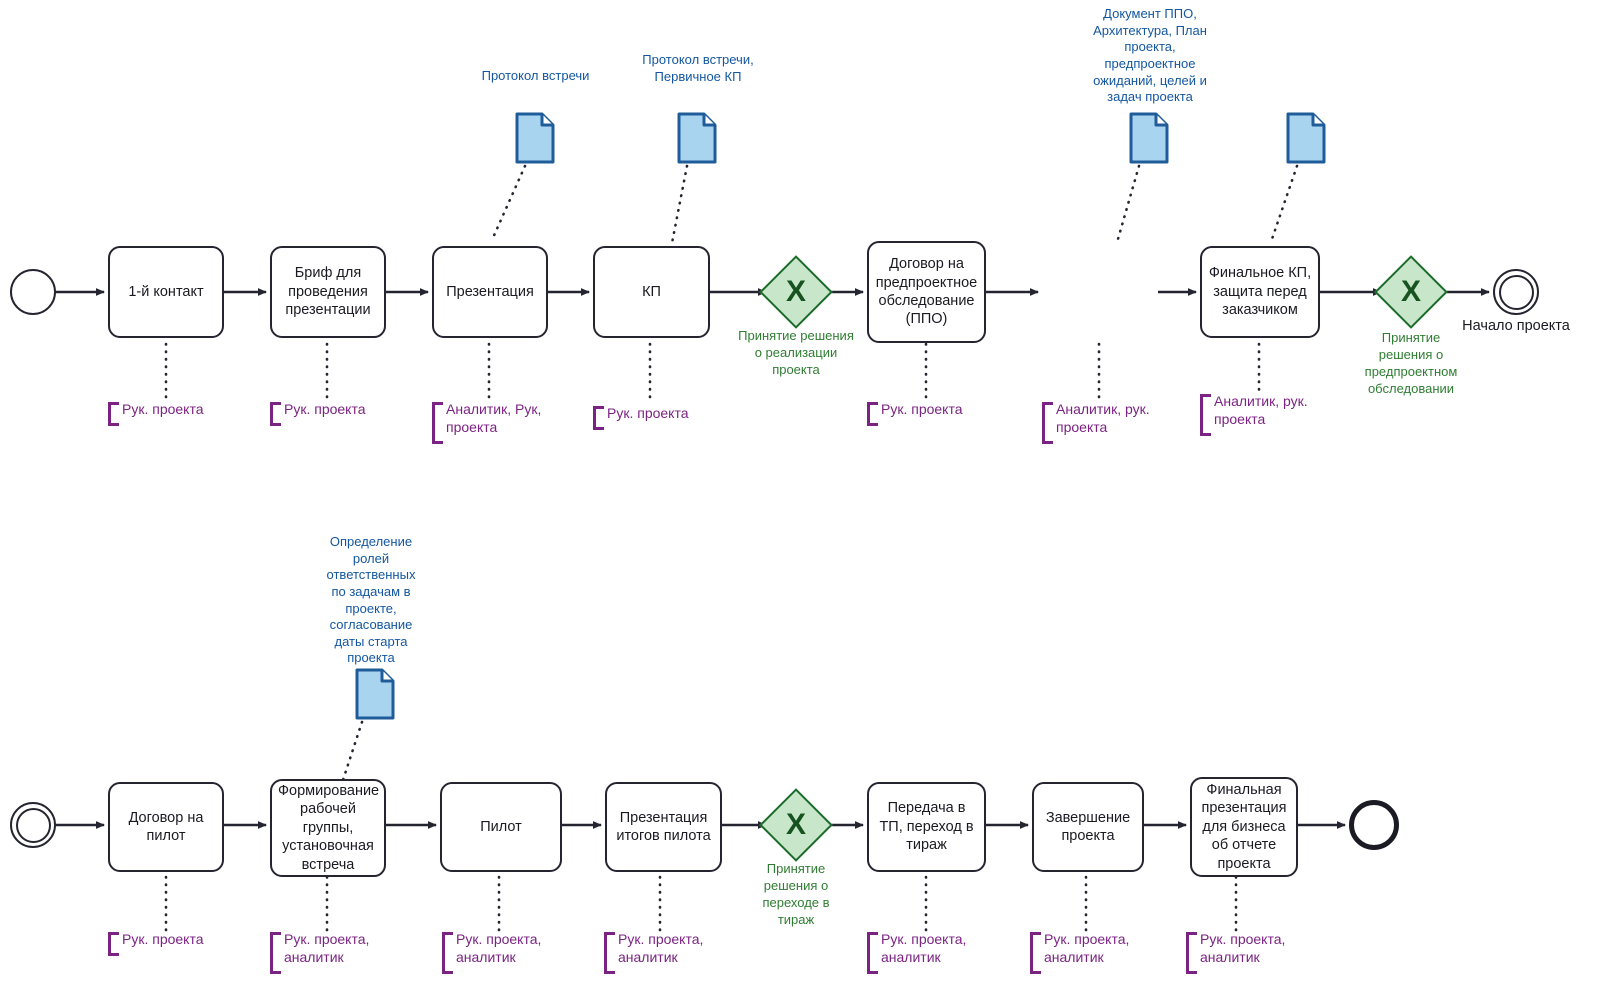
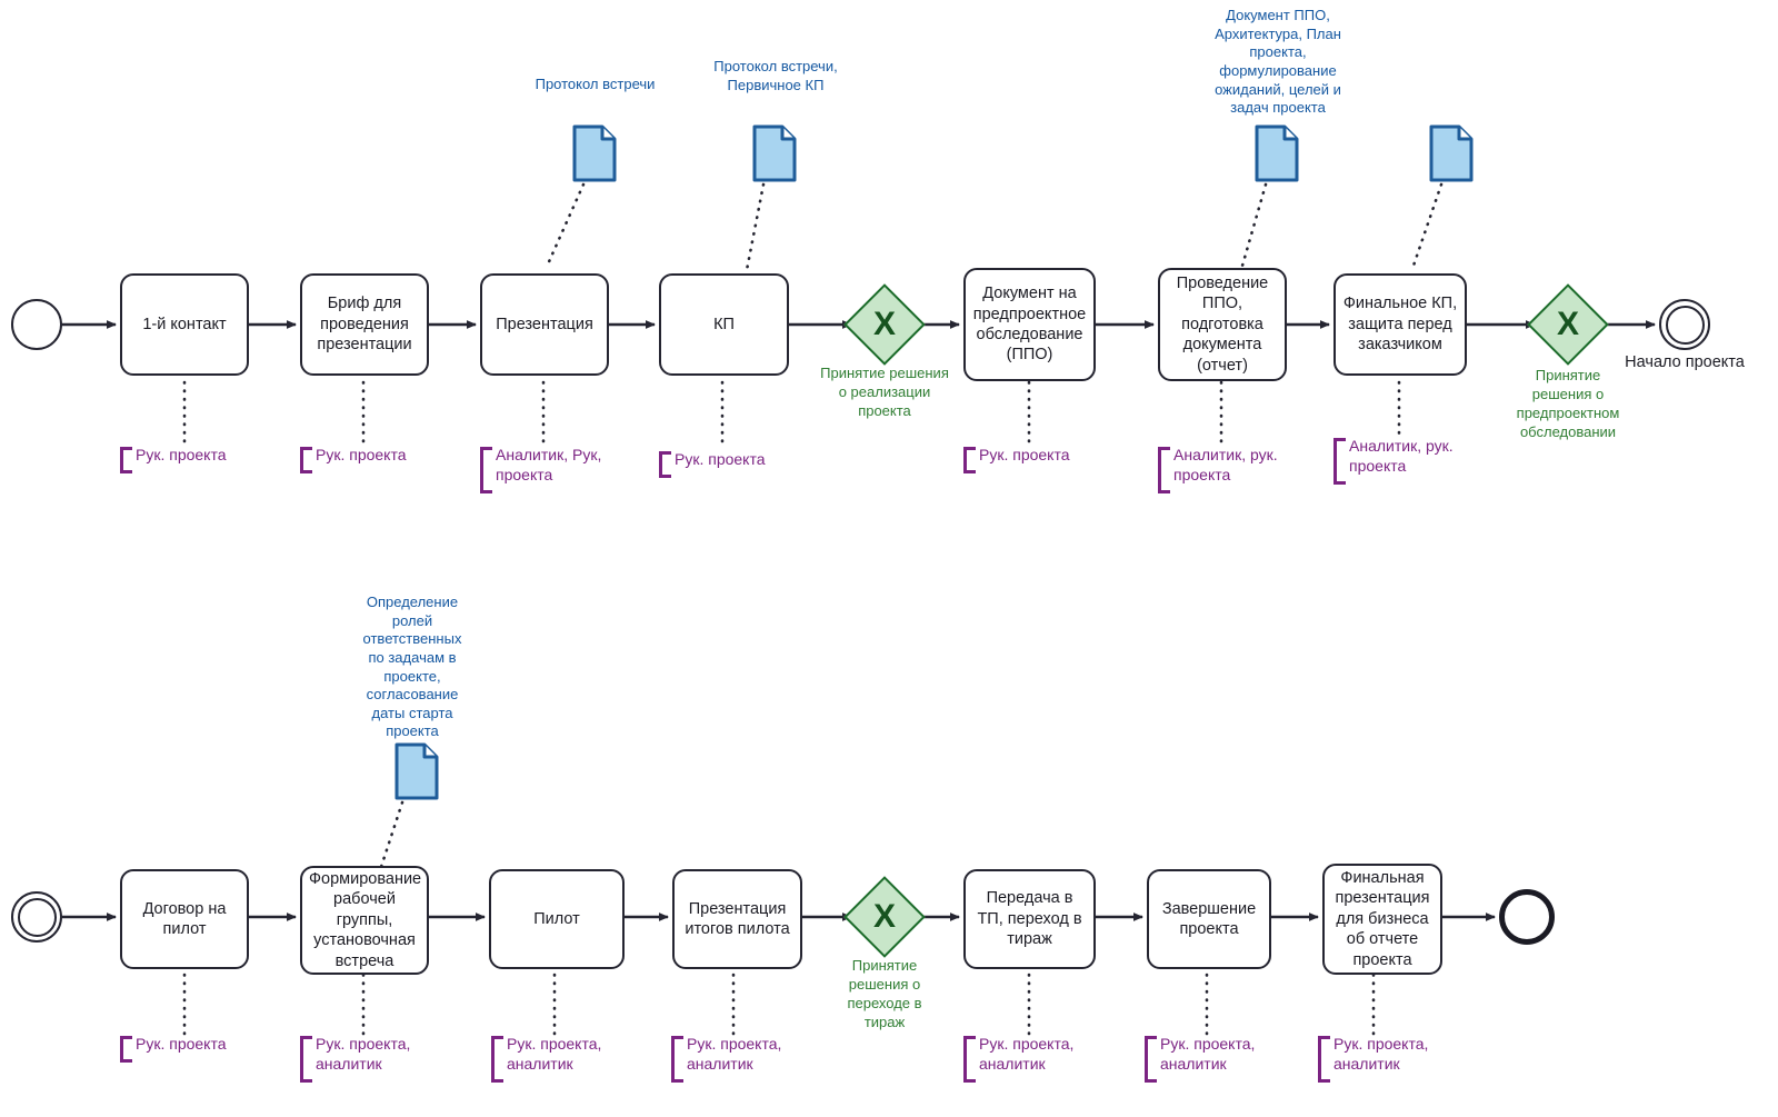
  1-й контакт
  Бриф для проведения презентации
  Презентация
  КП
- Договор на предпроектное обследование (ППО)
+ Документ на предпроектное обследование (ППО)
+ Проведение ППО, подготовка документа (отчет)
  Финальное КП, защита перед заказчиком
  X
  Принятие решения о реализации проекта
  X
  Принятие решения о предпроектном обследовании
  Начало проекта
  Протокол встречи
  Протокол встречи, Первичное КП
- Документ ППО, Архитектура, План проекта, предпроектное ожиданий, целей и задач проекта
+ Документ ППО, Архитектура, План проекта, формулирование ожиданий, целей и задач проекта
  Рук. проекта
  Рук. проекта
  Аналитик, Рук, проекта
  Рук. проекта
  Рук. проекта
  Аналитик, рук. проекта
  Аналитик, рук. проекта
  Договор на пилот
  Формирование рабочей группы, установочная встреча
  Пилот
  Презентация итогов пилота
  Передача в ТП, переход в тираж
  Завершение проекта
  Финальная презентация для бизнеса об отчете проекта
  X
  Принятие решения о переходе в тираж
  Определение ролей ответственных по задачам в проекте, согласование даты старта проекта
  Рук. проекта
  Рук. проекта, аналитик
  Рук. проекта, аналитик
  Рук. проекта, аналитик
  Рук. проекта, аналитик
  Рук. проекта, аналитик
  Рук. проекта, аналитик
